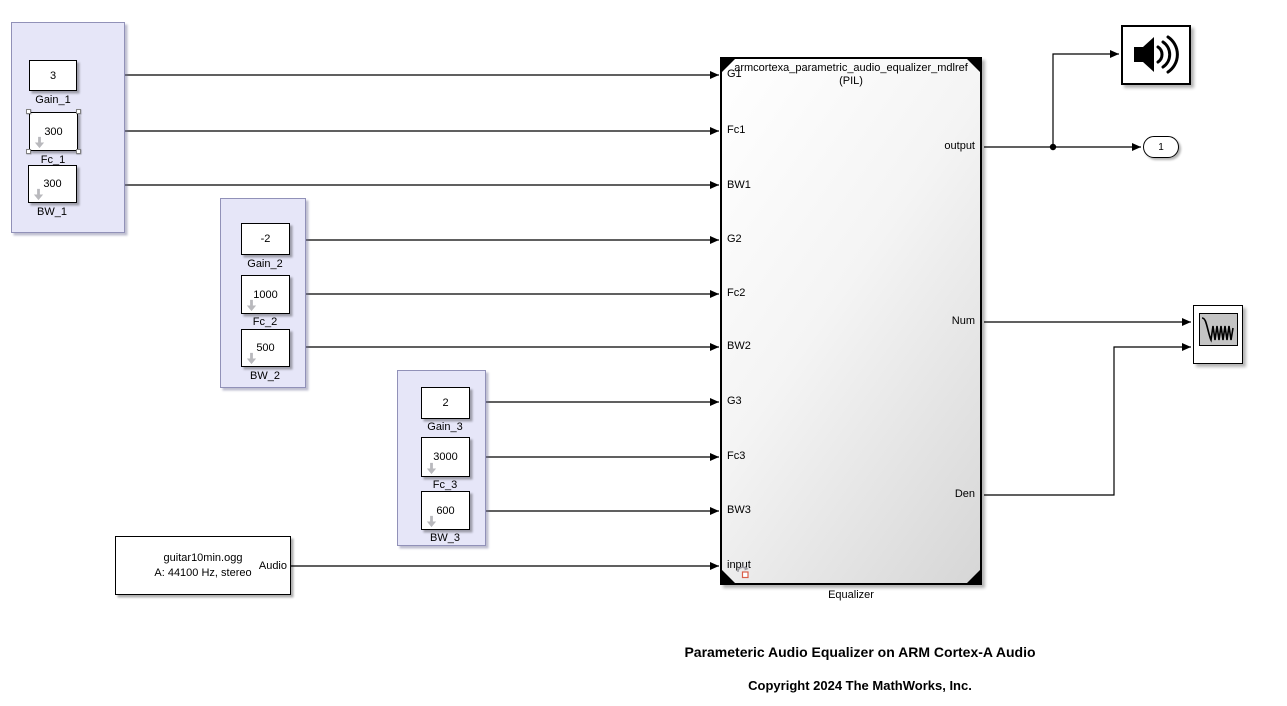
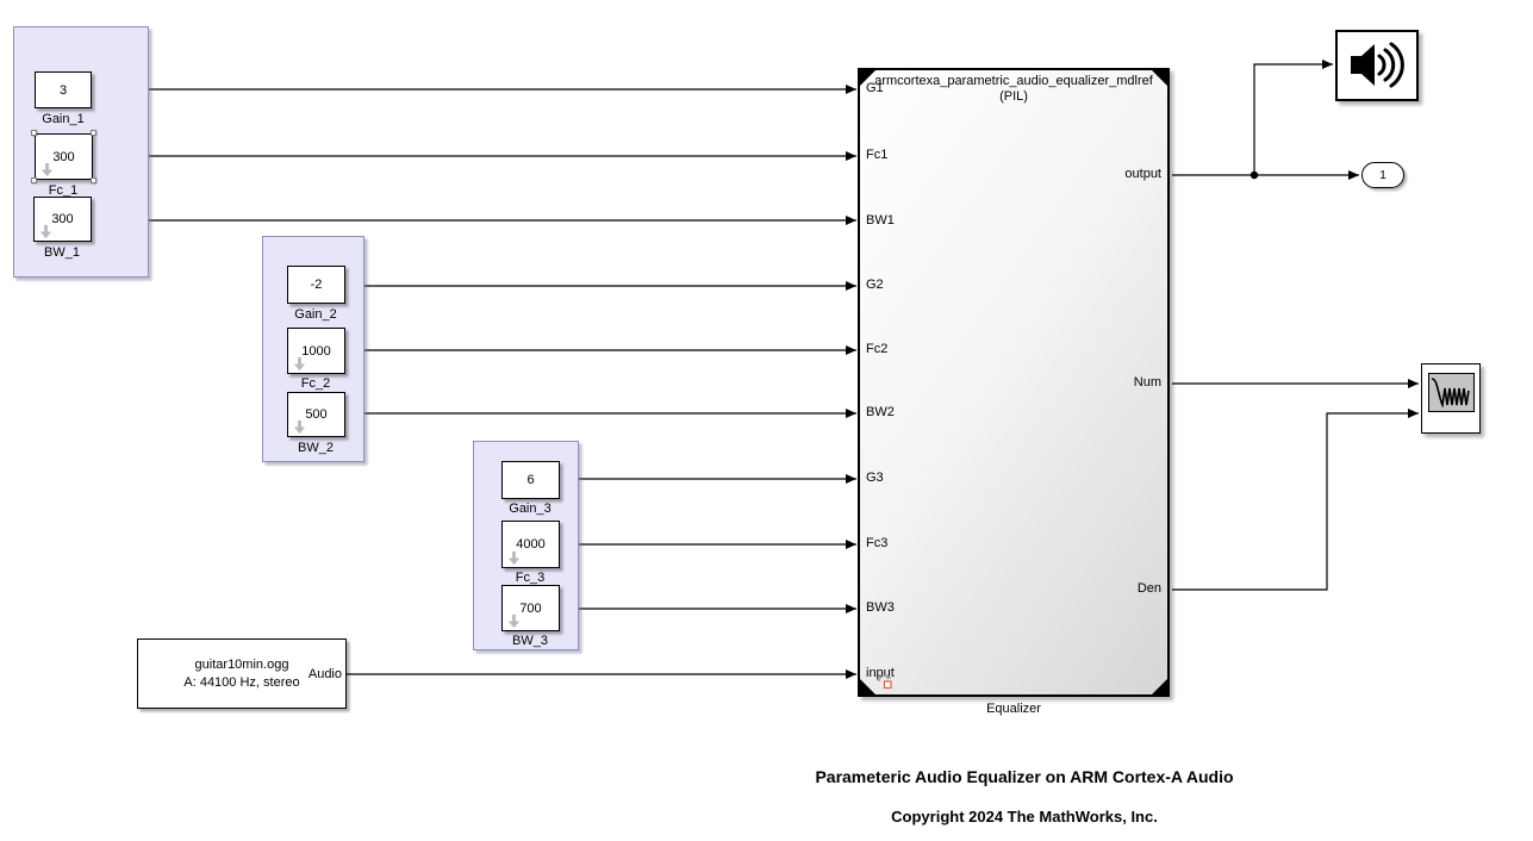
  3
  Gain_1
  300
  Fc_1
  300
  BW_1
  -2
  Gain_2
  1000
  Fc_2
  500
  BW_2
- 2
+ 6
  Gain_3
- 3000
+ 4000
  Fc_3
- 600
+ 700
  BW_3
  guitar10min.ogg
  A: 44100 Hz, stereo
  Audio
  armcortexa_parametric_audio_equalizer_mdlref
  (PIL)
  G1
  Fc1
  BW1
  G2
  Fc2
  BW2
  G3
  Fc3
  BW3
  input
  output
  Num
  Den
  Equalizer
  1
  Parameteric Audio Equalizer on ARM Cortex-A Audio
  Copyright 2024 The MathWorks, Inc.
